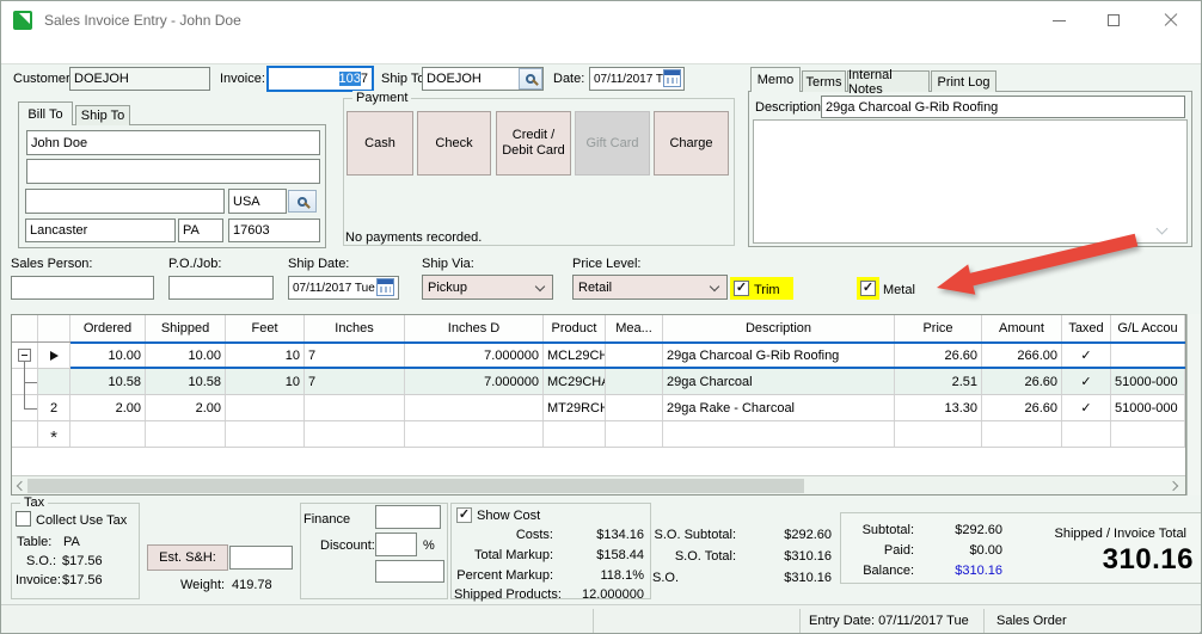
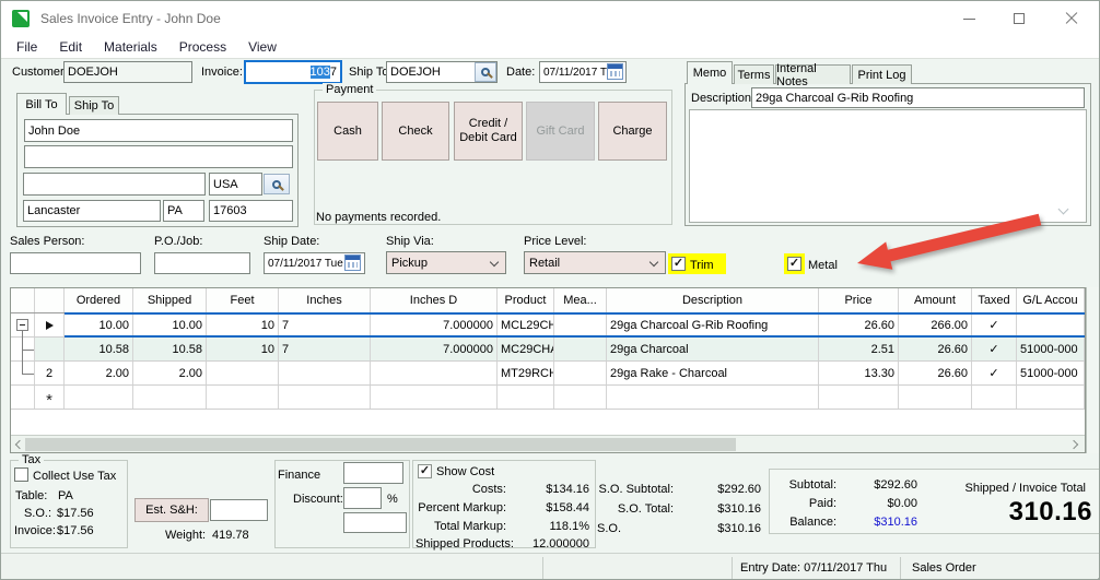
  Sales Invoice Entry - John Doe
+ File
+ Edit
+ Materials
+ Process
+ View
  Customer
  DOEJOH
  Invoice:
  103
  7
  Ship T
  DOEJOH
  Date:
  07/11/2017 T
  Memo
  Terms
  Internal Notes
  Print Log
  Description
  29ga Charcoal G-Rib Roofing
  Bill To
  Ship To
  John Doe
  USA
  Lancaster
  PA
  17603
  Payment
  Cash
  Check
  Credit / Debit Card
  Gift Card
  Charge
  No payments recorded.
  Sales Person:
  P.O./Job:
  Ship Date:
  07/11/2017 Tue
  Ship Via:
  Pickup
  Price Level:
  Retail
  Trim
  Metal
  Ordered
  Shipped
  Feet
  Inches
  Inches D
  Product
  Mea...
  Description
  Price
  Amount
  Taxed
  G/L Accou
  10.00
  10.00
  10
  7
  7.000000
  MCL29CH
  29ga Charcoal G-Rib Roofing
  26.60
  266.00
  ✓
  10.58
  10.58
  10
  7
  7.000000
  MC29CH
  29ga Charcoal
  2.51
  26.60
  ✓
  51000-000
  2
  2.00
  2.00
  MT29RCH
  29ga Rake - Charcoal
  13.30
  26.60
  ✓
  51000-000
  *
  Tax
  Collect Use Tax
  Table:
  PA
  S.O.:
  $17.56
  Invoice:
  $17.56
  Est. S&H:
  Weight:
  419.78
  Finance
  Discount:
  %
  Show Cost
  Costs:
  $134.16
- Total Markup:
+ Percent Markup:
  $158.44
- Percent Markup:
+ Total Markup:
  118.1%
  Shipped Products
  12.000000
  S.O. Subtotal:
  $292.60
  S.O. Total:
  $310.16
  S.O.
  $310.16
  Subtotal:
  $292.60
  Paid:
  $0.00
  Balance:
  $310.16
  Shipped / Invoice Total
  310.16
- Entry Date: 07/11/2017 Tue
+ Entry Date: 07/11/2017 Thu
  Sales Order
